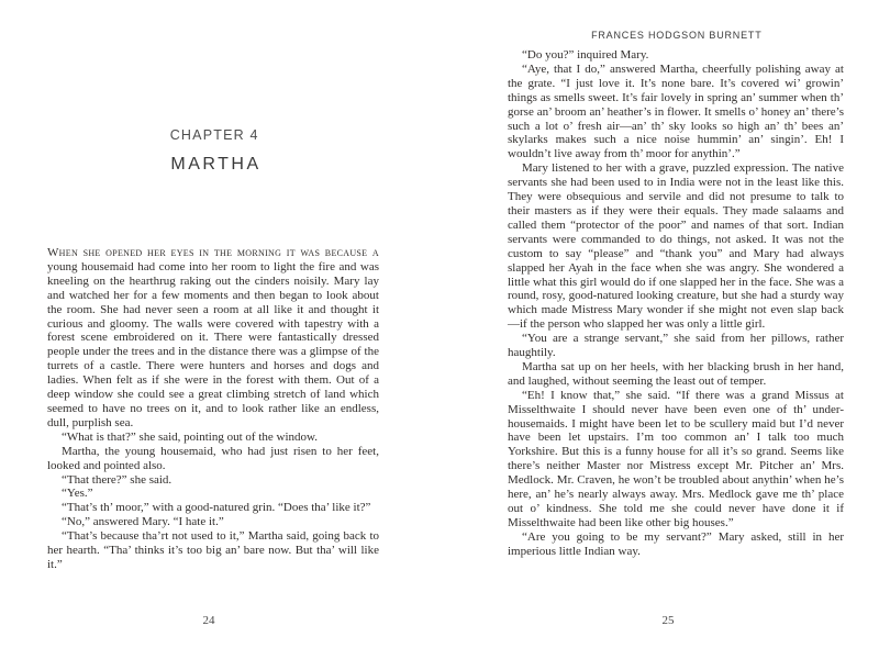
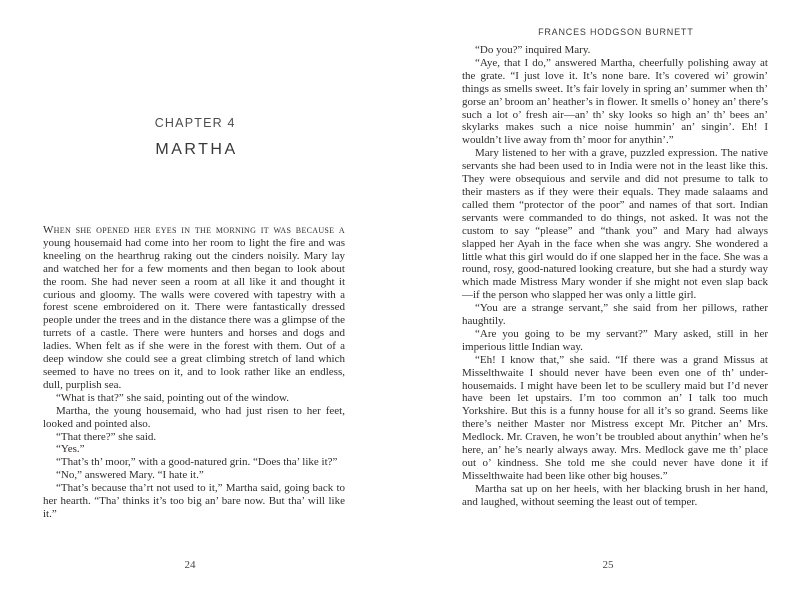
  CHAPTER 4
  MARTHA
  When she opened her eyes in the morning it was because a young housemaid had come into her room to light the fire and was kneeling on the hearthrug raking out the cinders noisily. Mary lay and watched her for a few moments and then began to look about the room. She had never seen a room at all like it and thought it curious and gloomy. The walls were covered with tapestry with a forest scene embroidered on it. There were fantastically dressed people under the trees and in the distance there was a glimpse of the turrets of a castle. There were hunters and horses and dogs and ladies. When felt as if she were in the forest with them. Out of a deep window she could see a great climbing stretch of land which seemed to have no trees on it, and to look rather like an endless, dull, purplish sea.
  “What is that?” she said, pointing out of the window.
  Martha, the young housemaid, who had just risen to her feet, looked and pointed also.
  “That there?” she said.
  “Yes.”
  “That’s th’ moor,” with a good-natured grin. “Does tha’ like it?”
  “No,” answered Mary. “I hate it.”
  “That’s because tha’rt not used to it,” Martha said, going back to her hearth. “Tha’ thinks it’s too big an’ bare now. But tha’ will like it.”
  24
  FRANCES HODGSON BURNETT
  “Do you?” inquired Mary.
  “Aye, that I do,” answered Martha, cheerfully polishing away at the grate. “I just love it. It’s none bare. It’s covered wi’ growin’ things as smells sweet. It’s fair lovely in spring an’ summer when th’ gorse an’ broom an’ heather’s in flower. It smells o’ honey an’ there’s such a lot o’ fresh air—an’ th’ sky looks so high an’ th’ bees an’ skylarks makes such a nice noise hummin’ an’ singin’. Eh! I wouldn’t live away from th’ moor for anythin’.”
  Mary listened to her with a grave, puzzled expression. The native servants she had been used to in India were not in the least like this. They were obsequious and servile and did not presume to talk to their masters as if they were their equals. They made salaams and called them “protector of the poor” and names of that sort. Indian servants were commanded to do things, not asked. It was not the custom to say “please” and “thank you” and Mary had always slapped her Ayah in the face when she was angry. She wondered a little what this girl would do if one slapped her in the face. She was a round, rosy, good-natured looking creature, but she had a sturdy way which made Mistress Mary wonder if she might not even slap back—if the person who slapped her was only a little girl.
  “You are a strange servant,” she said from her pillows, rather haughtily.
- Martha sat up on her heels, with her blacking brush in her hand, and laughed, without seeming the least out of temper.
+ “Are you going to be my servant?” Mary asked, still in her imperious little Indian way.
  “Eh! I know that,” she said. “If there was a grand Missus at Misselthwaite I should never have been even one of th’ under-housemaids. I might have been let to be scullery maid but I’d never have been let upstairs. I’m too common an’ I talk too much Yorkshire. But this is a funny house for all it’s so grand. Seems like there’s neither Master nor Mistress except Mr. Pitcher an’ Mrs. Medlock. Mr. Craven, he won’t be troubled about anythin’ when he’s here, an’ he’s nearly always away. Mrs. Medlock gave me th’ place out o’ kindness. She told me she could never have done it if Misselthwaite had been like other big houses.”
- “Are you going to be my servant?” Mary asked, still in her imperious little Indian way.
+ Martha sat up on her heels, with her blacking brush in her hand, and laughed, without seeming the least out of temper.
  25
